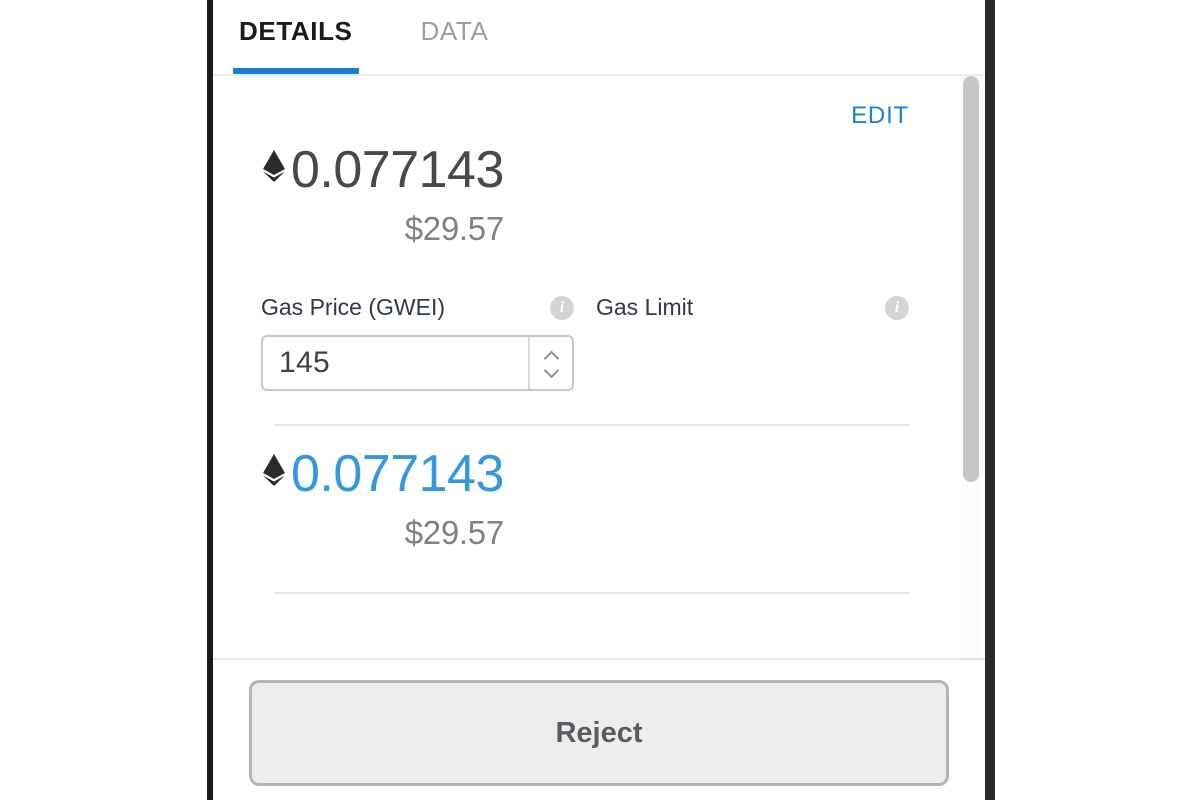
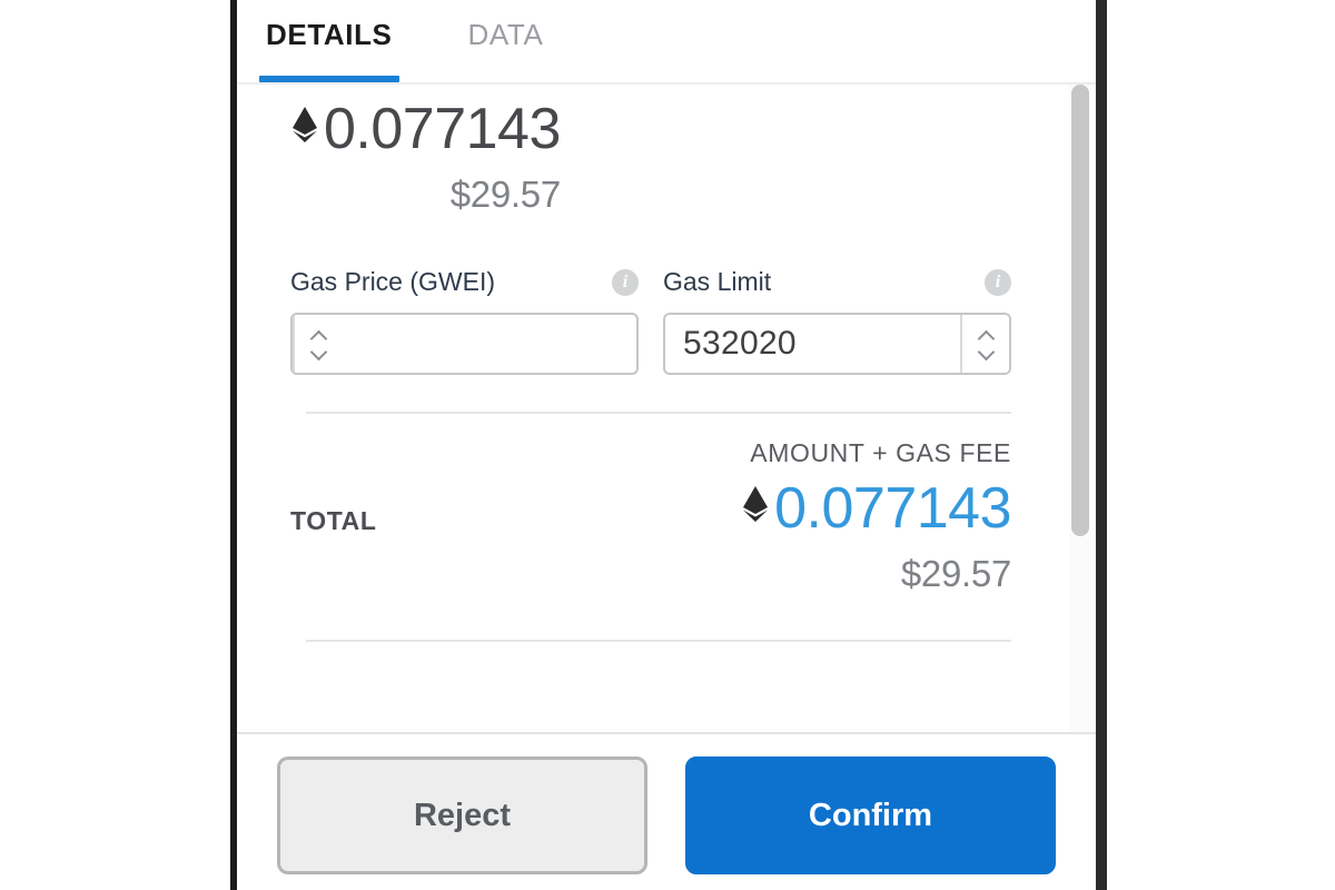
  DETAILS
  DATA
- EDIT
  0.077143
  $29.57
  Gas Price (GWEI)
  i
- 145
  Gas Limit
  i
+ 532020
+ AMOUNT + GAS FEE
+ TOTAL
  0.077143
  $29.57
  Reject
+ Confirm
